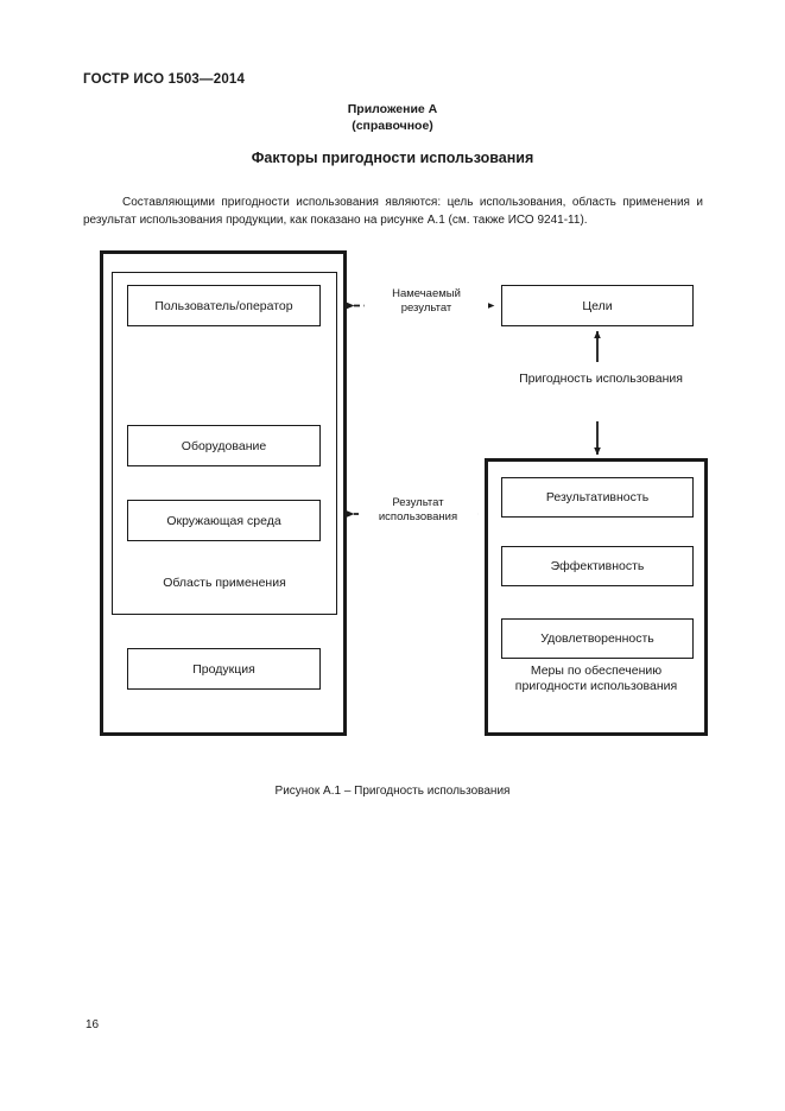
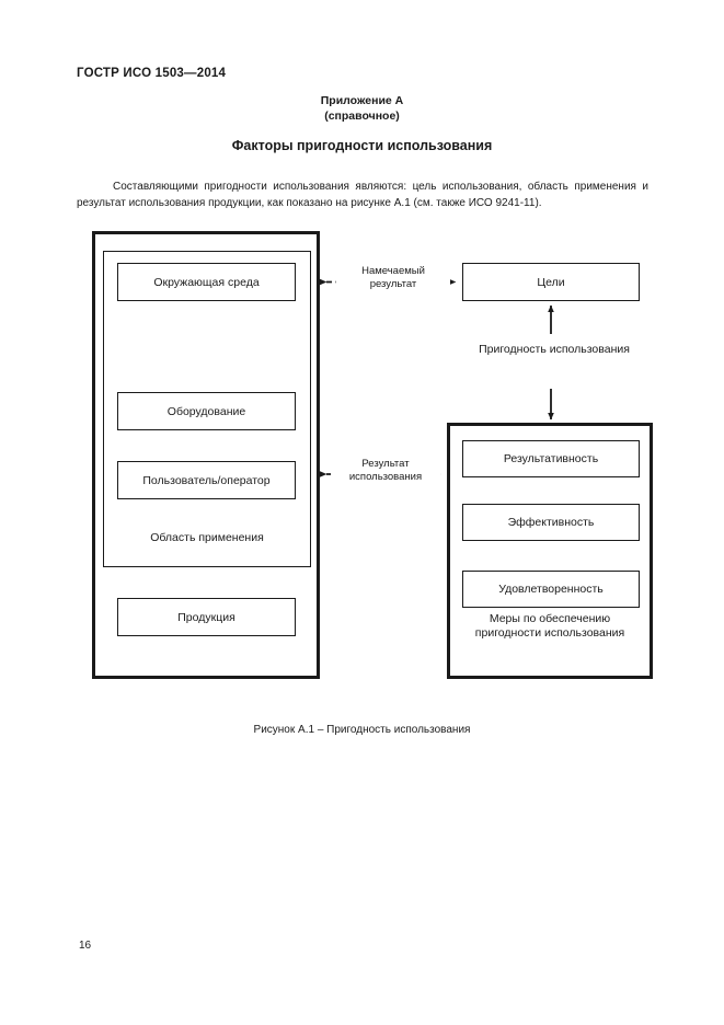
  ГОСТР ИСО 1503—2014
  Приложение А
  (справочное)
  Факторы пригодности использования
  Составляющими пригодности использования являются: цель использования, область применения и результат использования продукции, как показано на рисунке А.1 (см. также ИСО 9241-11).
- Пользователь/оператор
+ Окружающая среда
  Оборудование
- Окружающая среда
+ Пользователь/оператор
  Область применения
  Продукция
  Цели
  Результативность
  Эффективность
  Удовлетворенность
  Меры по обеспечению
  пригодности использования
  Намечаемый
  результат
  Результат
  использования
  Пригодность использования
  Рисунок А.1 – Пригодность использования
  16
